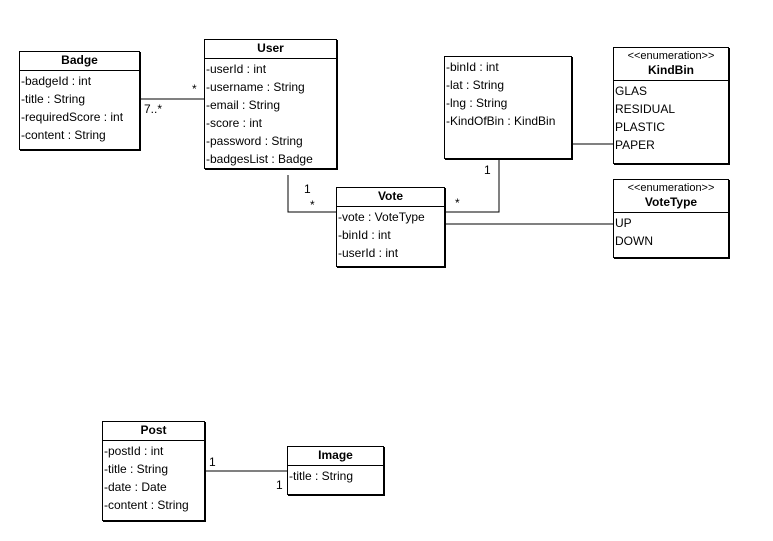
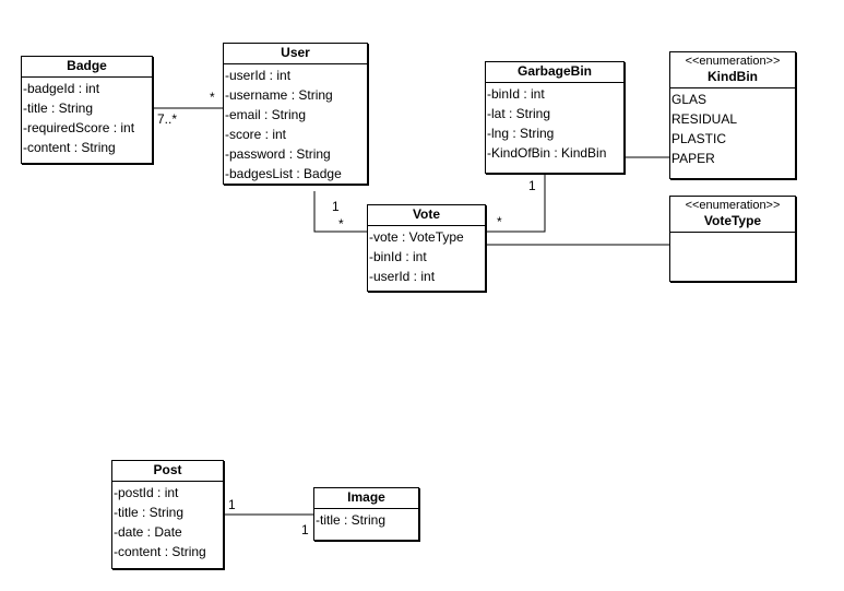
  Badge
  -badgeId : int
  -title : String
  -requiredScore : int
  -content : String
  User
  -userId : int
  -username : String
  -email : String
  -score : int
  -password : String
  -badgesList : Badge
+ GarbageBin
  -binId : int
  -lat : String
  -lng : String
  -KindOfBin : KindBin
  <<enumeration>>
  KindBin
  GLAS
  RESIDUAL
  PLASTIC
  PAPER
  Vote
  -vote : VoteType
  -binId : int
  -userId : int
  <<enumeration>>
  VoteType
- UP
- DOWN
  Post
  -postId : int
  -title : String
  -date : Date
  -content : String
  Image
  -title : String
  7..*
  *
  1
  *
  1
  *
  1
  1
